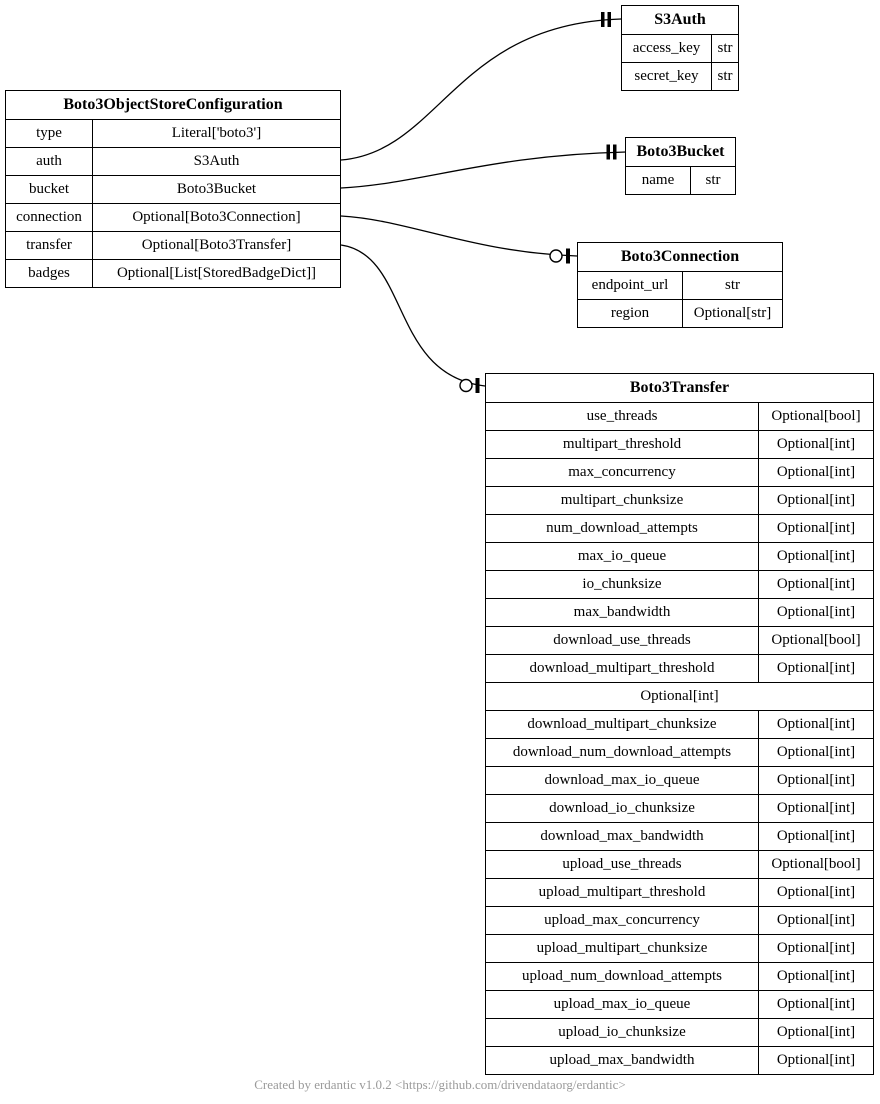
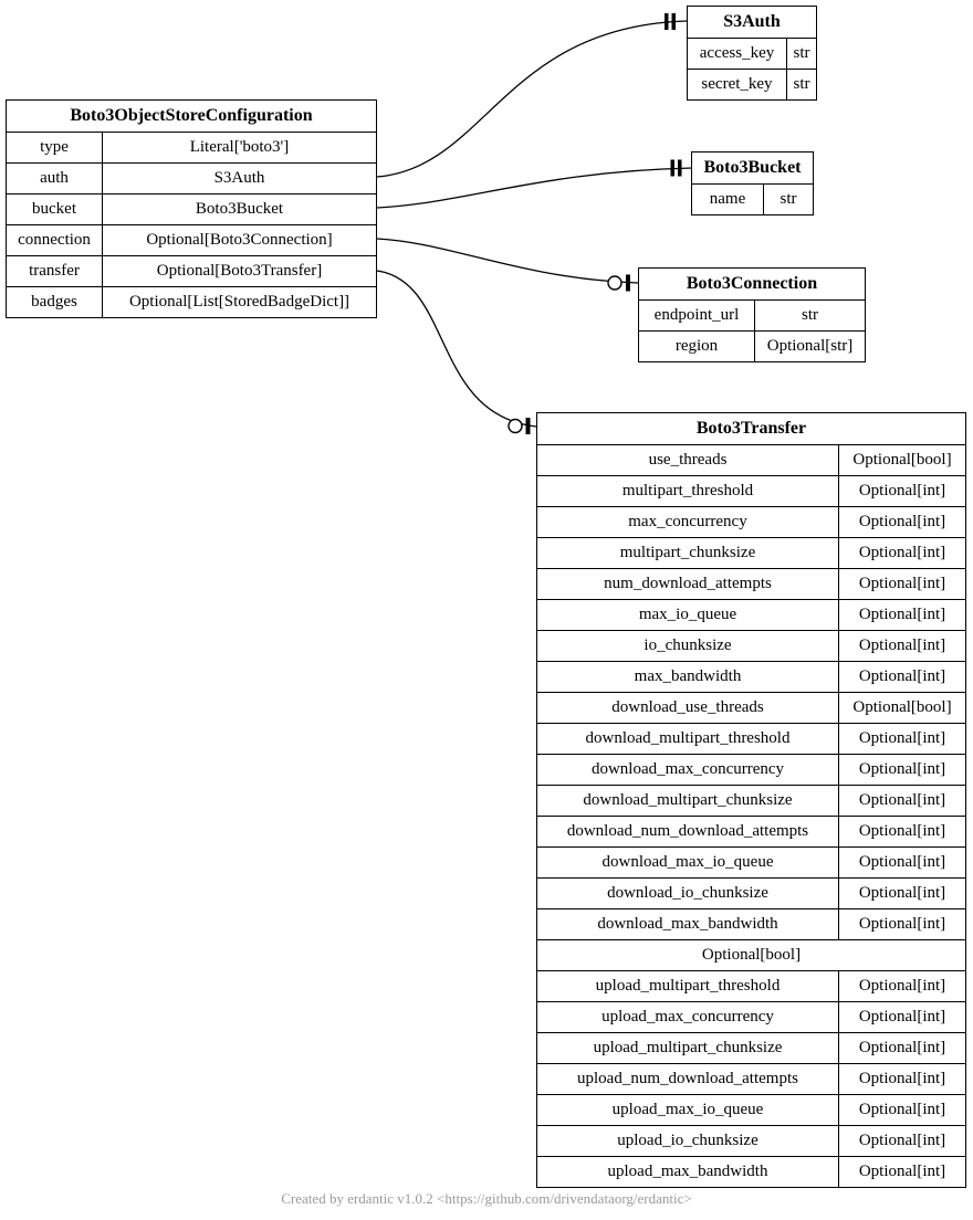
  Boto3ObjectStoreConfiguration
  type
  Literal['boto3']
  auth
  S3Auth
  bucket
  Boto3Bucket
  connection
  Optional[Boto3Connection]
  transfer
  Optional[Boto3Transfer]
  badges
  Optional[List[StoredBadgeDict]]
  S3Auth
  access_key
  str
  secret_key
  str
  Boto3Bucket
  name
  str
  Boto3Connection
  endpoint_url
  str
  region
  Optional[str]
  Boto3Transfer
  use_threads
  Optional[bool]
  multipart_threshold
  Optional[int]
  max_concurrency
  Optional[int]
  multipart_chunksize
  Optional[int]
  num_download_attempts
  Optional[int]
  max_io_queue
  Optional[int]
  io_chunksize
  Optional[int]
  max_bandwidth
  Optional[int]
  download_use_threads
  Optional[bool]
  download_multipart_threshold
  Optional[int]
+ download_max_concurrency
  Optional[int]
  download_multipart_chunksize
  Optional[int]
  download_num_download_attempts
  Optional[int]
  download_max_io_queue
  Optional[int]
  download_io_chunksize
  Optional[int]
  download_max_bandwidth
  Optional[int]
- upload_use_threads
  Optional[bool]
  upload_multipart_threshold
  Optional[int]
  upload_max_concurrency
  Optional[int]
  upload_multipart_chunksize
  Optional[int]
  upload_num_download_attempts
  Optional[int]
  upload_max_io_queue
  Optional[int]
  upload_io_chunksize
  Optional[int]
  upload_max_bandwidth
  Optional[int]
  Created by erdantic v1.0.2 <https://github.com/drivendataorg/erdantic>
